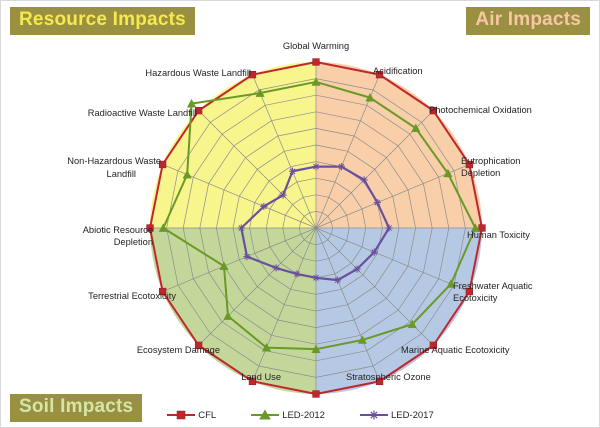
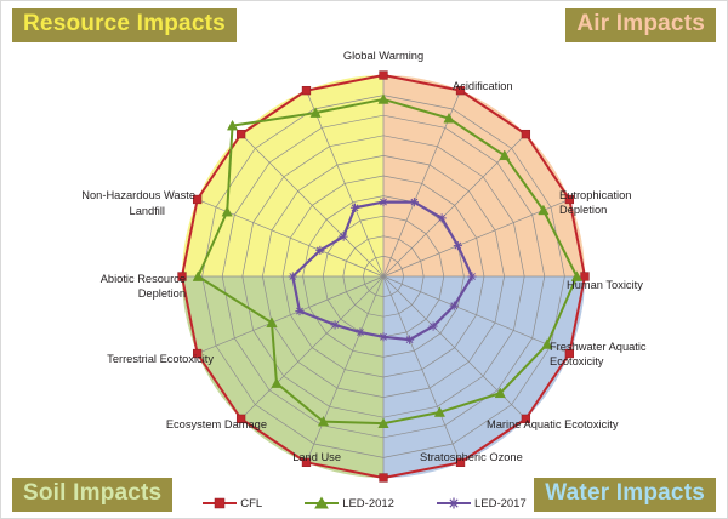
  Resource Impacts
  Air Impacts
  Soil Impacts
+ Water Impacts
  Global Warming
  Acidification
- Photochemical Oxidation
  Eutrophication
  Depletion
  Human Toxicity
  Freshwater Aquatic
  Ecotoxicity
  Marine Aquatic Ecotoxicity
  Stratospheric Ozone
  Land Use
  Ecosystem Damage
  Terrestrial Ecotoxicity
  Abiotic Resource
  Depletion
  Non-Hazardous Waste
  Landfill
- Radioactive Waste Landfill
- Hazardous Waste Landfill
  CFL
  LED-2012
  LED-2017
